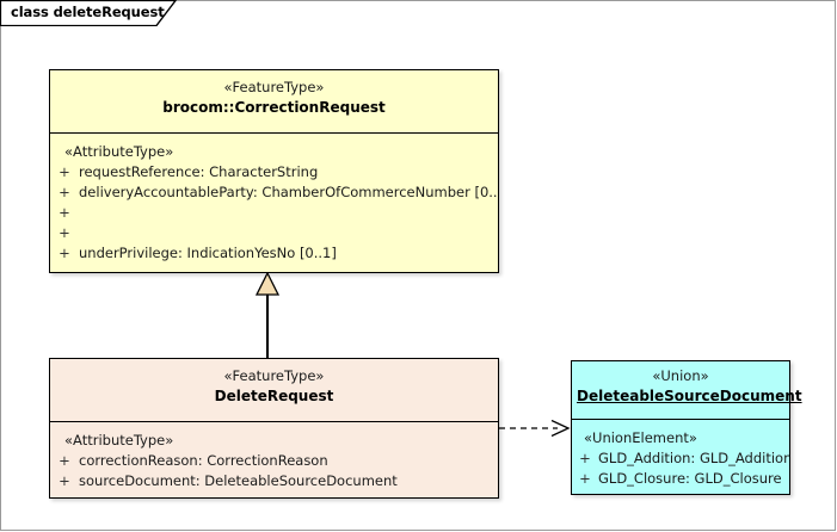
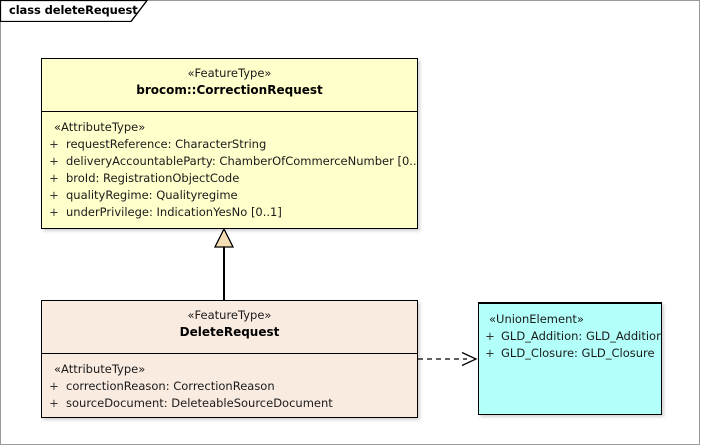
  class deleteRequest
  «FeatureType»
  brocom::CorrectionRequest
  «AttributeType»
  +
  requestReference: CharacterString
  +
  deliveryAccountableParty: ChamberOfCommerceNumber [0..
  +
+ broId: RegistrationObjectCode
  +
+ qualityRegime: Qualityregime
  +
  underPrivilege: IndicationYesNo [0..1]
  «FeatureType»
  DeleteRequest
  «AttributeType»
  +
  correctionReason: CorrectionReason
  +
  sourceDocument: DeleteableSourceDocument
- «Union»
- DeleteableSourceDocument
  «UnionElement»
  +
  GLD_Addition: GLD_Addition
  +
  GLD_Closure: GLD_Closure
